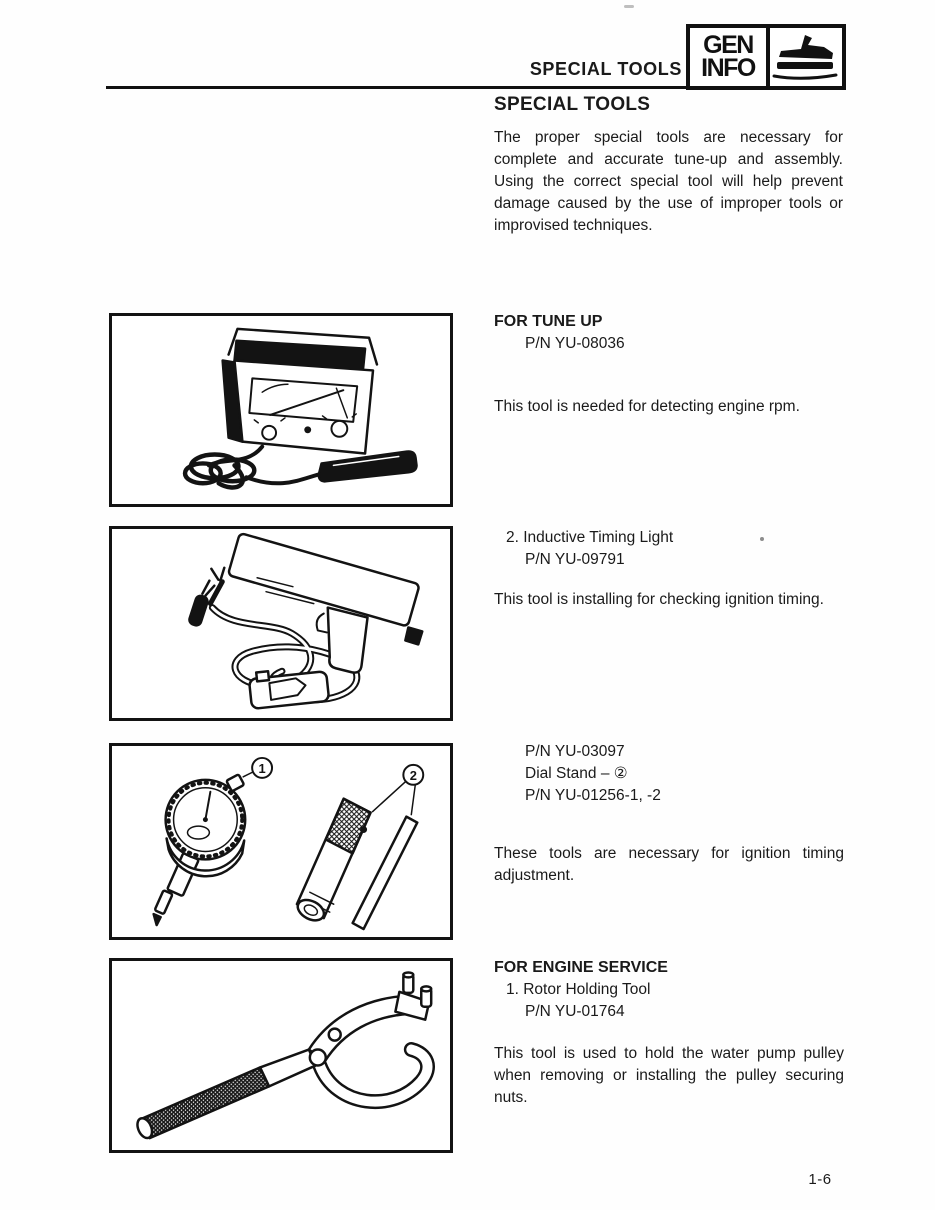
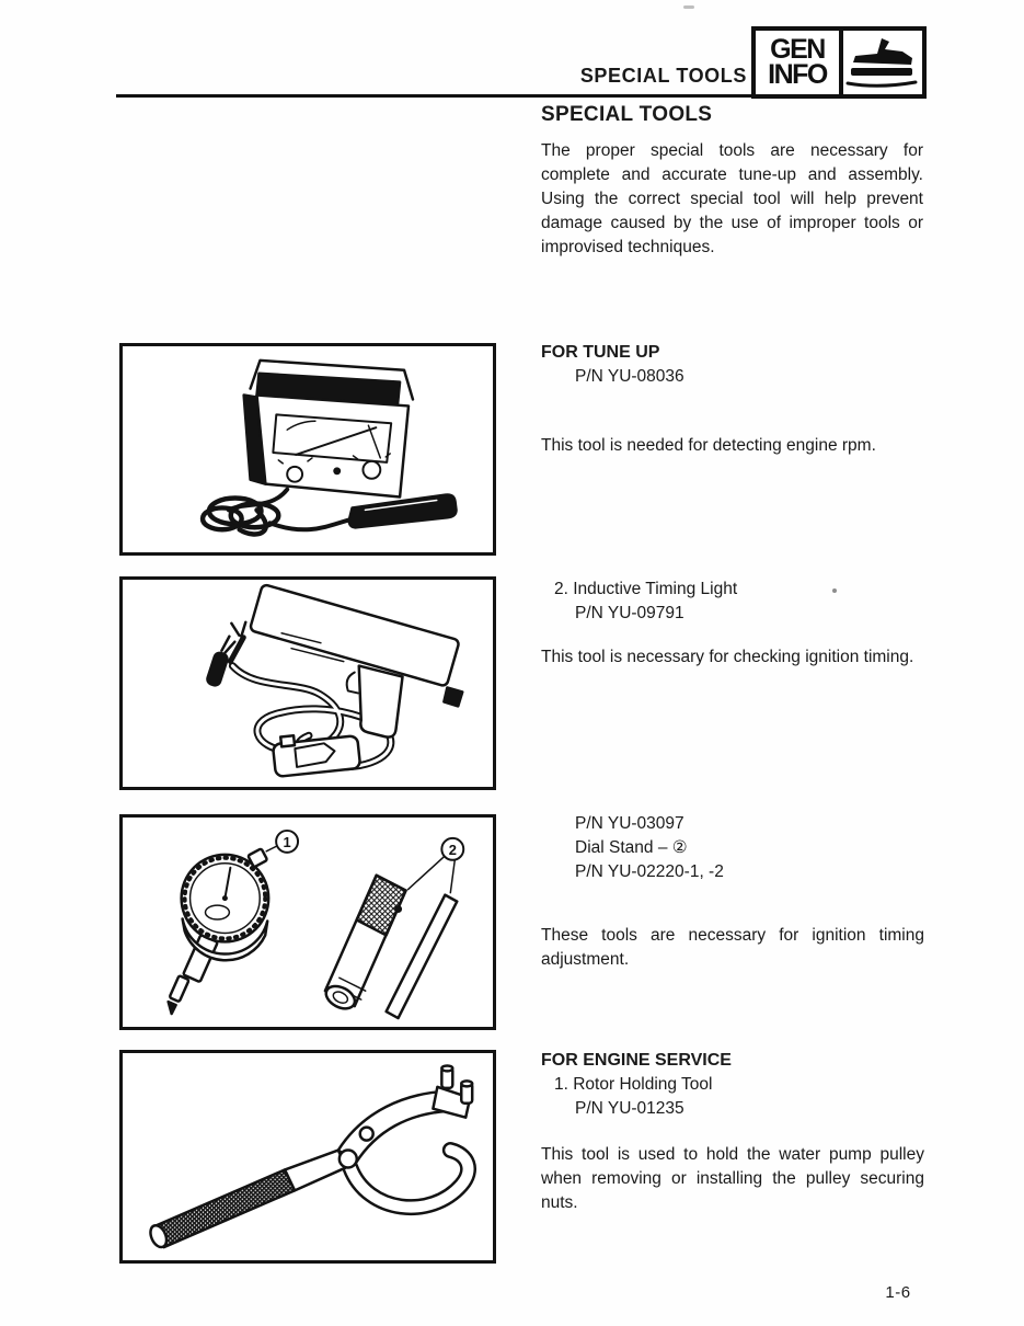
  SPECIAL TOOLS
  GEN
  INFO
  SPECIAL TOOLS
  The proper special tools are necessary for complete and accurate tune-up and assembly. Using the correct special tool will help prevent damage caused by the use of improper tools or improvised techniques.
  FOR TUNE UP
  P/N YU-08036
  This tool is needed for detecting engine rpm.
  2. Inductive Timing Light
  P/N YU-09791
- This tool is installing for checking ignition timing.
+ This tool is necessary for checking ignition timing.
  1
  2
  P/N YU-03097
  Dial Stand – ②
- P/N YU-01256-1, -2
+ P/N YU-02220-1, -2
  These tools are necessary for ignition timing adjustment.
  FOR ENGINE SERVICE
  1. Rotor Holding Tool
- P/N YU-01764
+ P/N YU-01235
  This tool is used to hold the water pump pulley when removing or installing the pulley securing nuts.
  1-6
